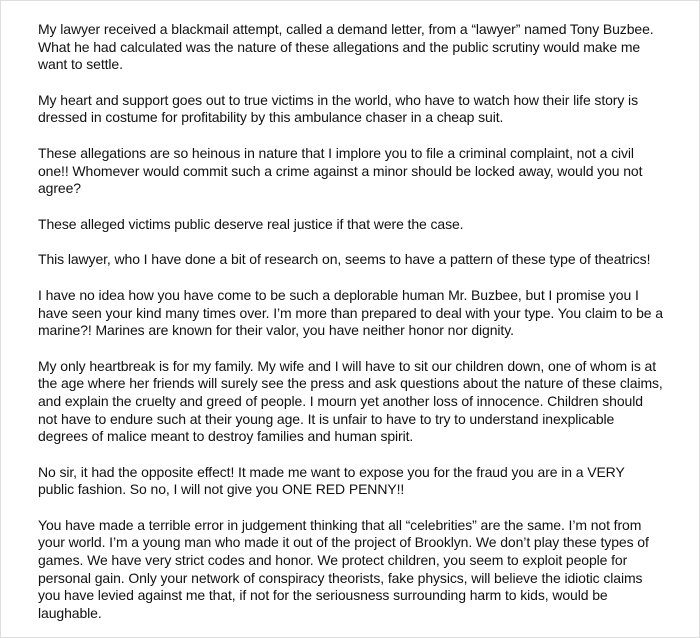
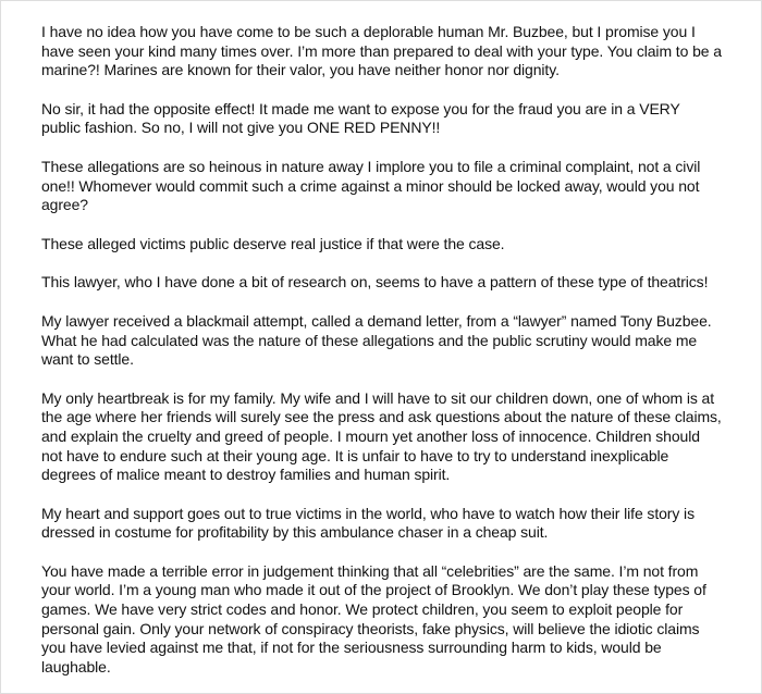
- My lawyer received a blackmail attempt, called a demand letter, from a “lawyer” named Tony Buzbee. What he had calculated was the nature of these allegations and the public scrutiny would make me want to settle.
+ I have no idea how you have come to be such a deplorable human Mr. Buzbee, but I promise you I have seen your kind many times over. I’m more than prepared to deal with your type. You claim to be a marine?! Marines are known for their valor, you have neither honor nor dignity.
- My heart and support goes out to true victims in the world, who have to watch how their life story is dressed in costume for profitability by this ambulance chaser in a cheap suit.
+ No sir, it had the opposite effect! It made me want to expose you for the fraud you are in a VERY public fashion. So no, I will not give you ONE RED PENNY!!
- These allegations are so heinous in nature that I implore you to file a criminal complaint, not a civil one!! Whomever would commit such a crime against a minor should be locked away, would you not agree?
+ These allegations are so heinous in nature away I implore you to file a criminal complaint, not a civil one!! Whomever would commit such a crime against a minor should be locked away, would you not agree?
  These alleged victims public deserve real justice if that were the case.
  This lawyer, who I have done a bit of research on, seems to have a pattern of these type of theatrics!
- I have no idea how you have come to be such a deplorable human Mr. Buzbee, but I promise you I have seen your kind many times over. I’m more than prepared to deal with your type. You claim to be a marine?! Marines are known for their valor, you have neither honor nor dignity.
+ My lawyer received a blackmail attempt, called a demand letter, from a “lawyer” named Tony Buzbee. What he had calculated was the nature of these allegations and the public scrutiny would make me want to settle.
  My only heartbreak is for my family. My wife and I will have to sit our children down, one of whom is at the age where her friends will surely see the press and ask questions about the nature of these claims, and explain the cruelty and greed of people. I mourn yet another loss of innocence. Children should not have to endure such at their young age. It is unfair to have to try to understand inexplicable degrees of malice meant to destroy families and human spirit.
- No sir, it had the opposite effect! It made me want to expose you for the fraud you are in a VERY public fashion. So no, I will not give you ONE RED PENNY!!
+ My heart and support goes out to true victims in the world, who have to watch how their life story is dressed in costume for profitability by this ambulance chaser in a cheap suit.
  You have made a terrible error in judgement thinking that all “celebrities” are the same. I’m not from your world. I’m a young man who made it out of the project of Brooklyn. We don’t play these types of games. We have very strict codes and honor. We protect children, you seem to exploit people for personal gain. Only your network of conspiracy theorists, fake physics, will believe the idiotic claims you have levied against me that, if not for the seriousness surrounding harm to kids, would be laughable.
